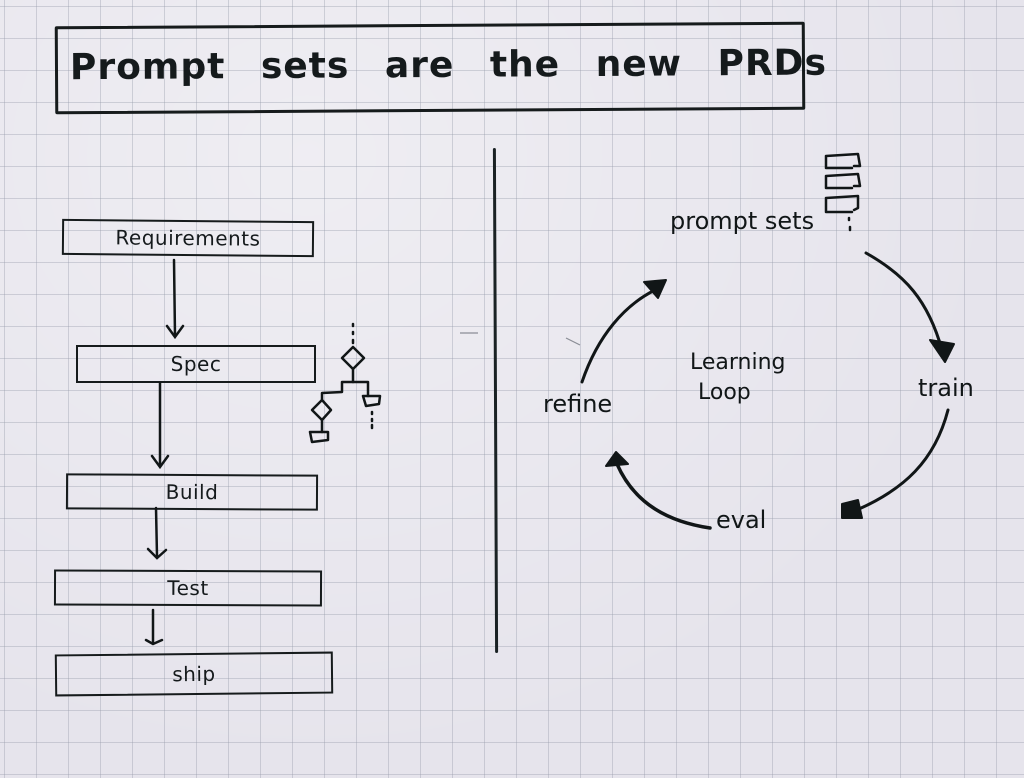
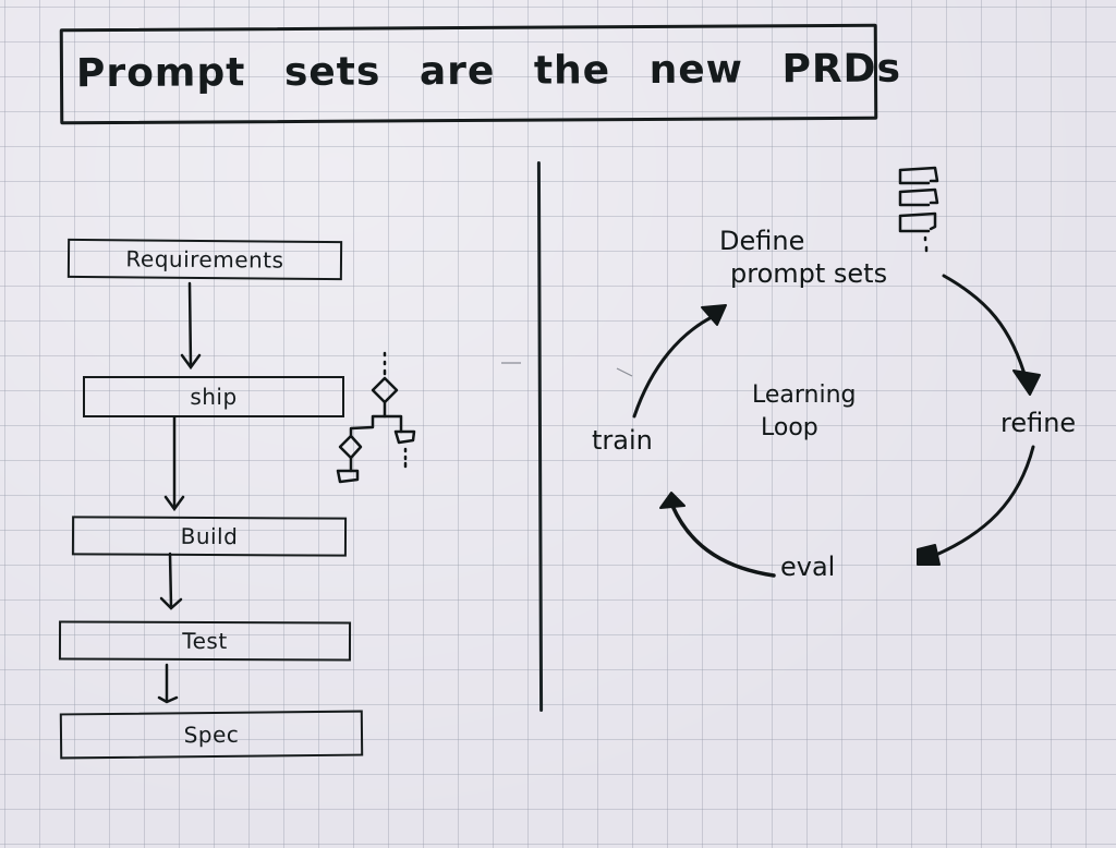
  Prompt sets are the new PRD
  Requirements
- Spec
+ ship
  Build
  Test
- ship
+ Spec
+ Define
  prompt sets
- train
+ refine
  eval
- refine
+ train
  Learning
  Loop
